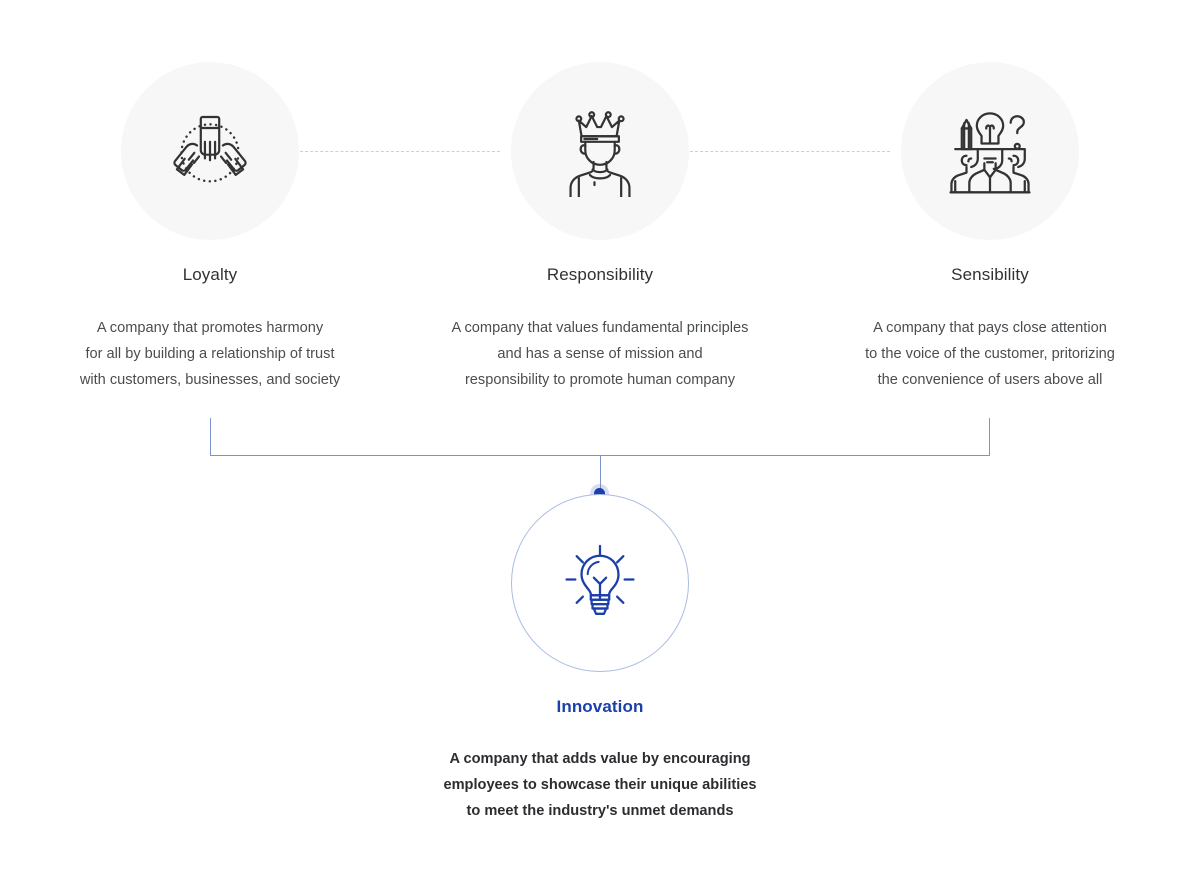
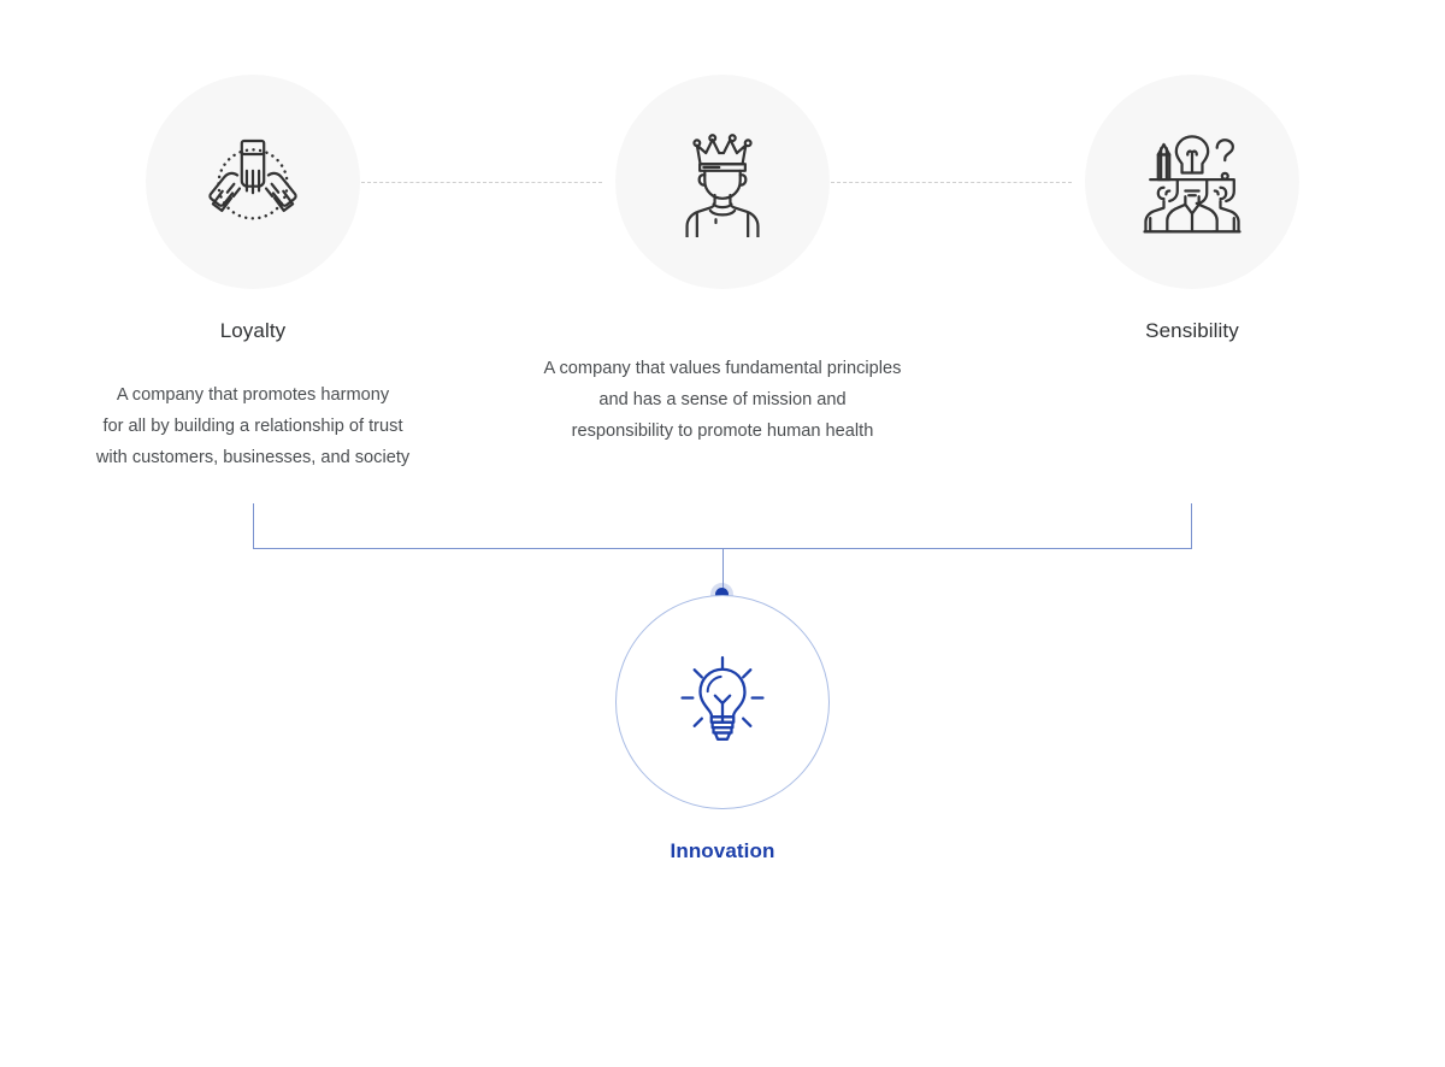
  Loyalty
  A company that promotes harmony
  for all by building a relationship of trust
  with customers, businesses, and society
- Responsibility
  A company that values fundamental principles
  and has a sense of mission and
- responsibility to promote human company
+ responsibility to promote human health
  Sensibility
- A company that pays close attention
- to the voice of the customer, pritorizing
- the convenience of users above all
  Innovation
- A company that adds value by encouraging
- employees to showcase their unique abilities
- to meet the industry's unmet demands
